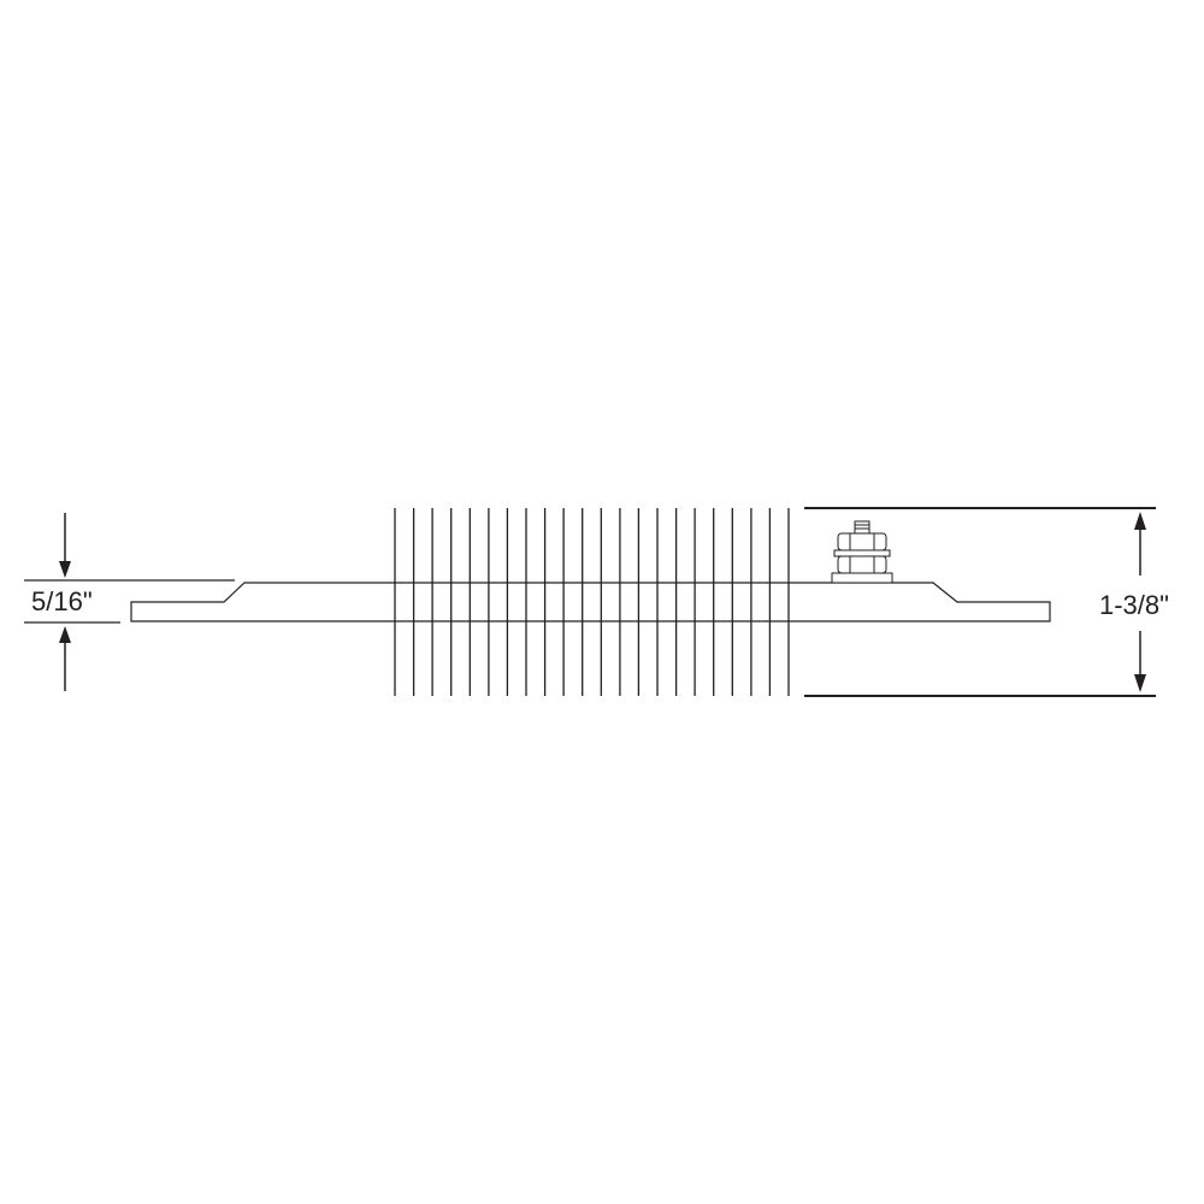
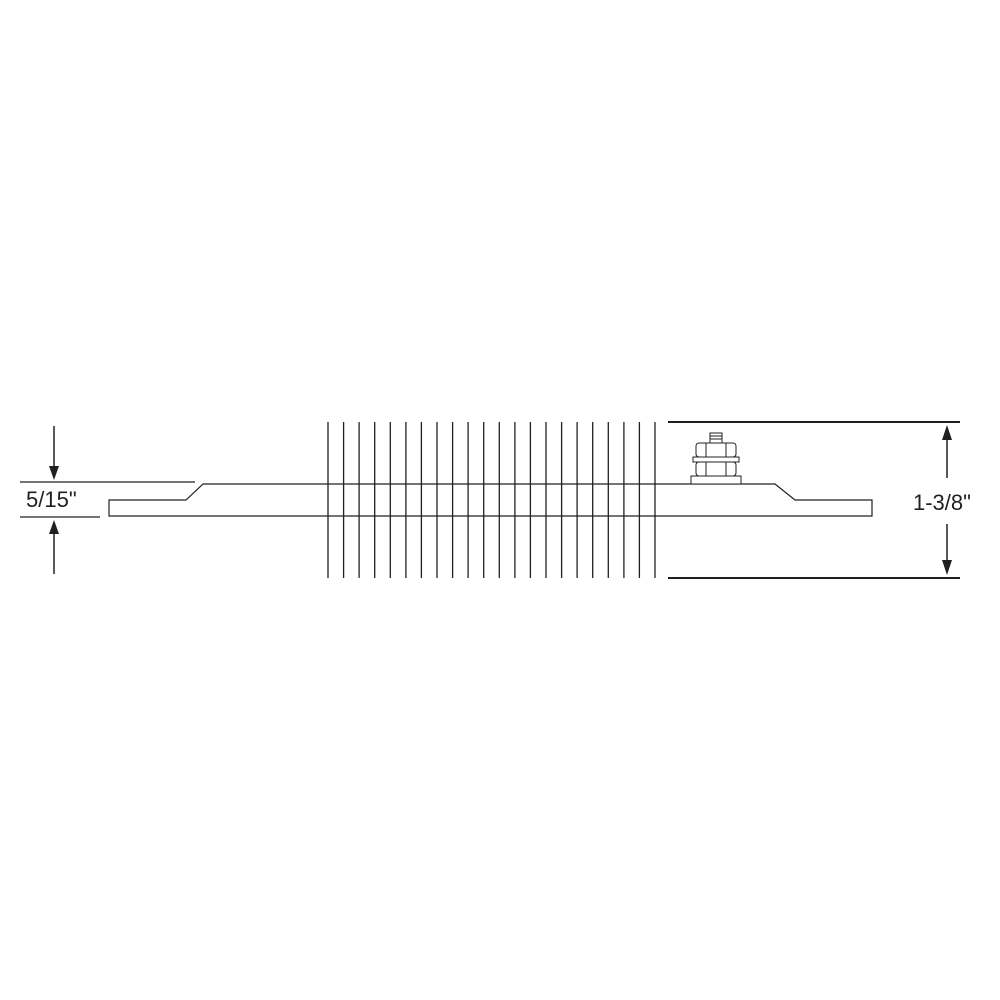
- 5/16"
+ 5/15"
  1-3/8"
